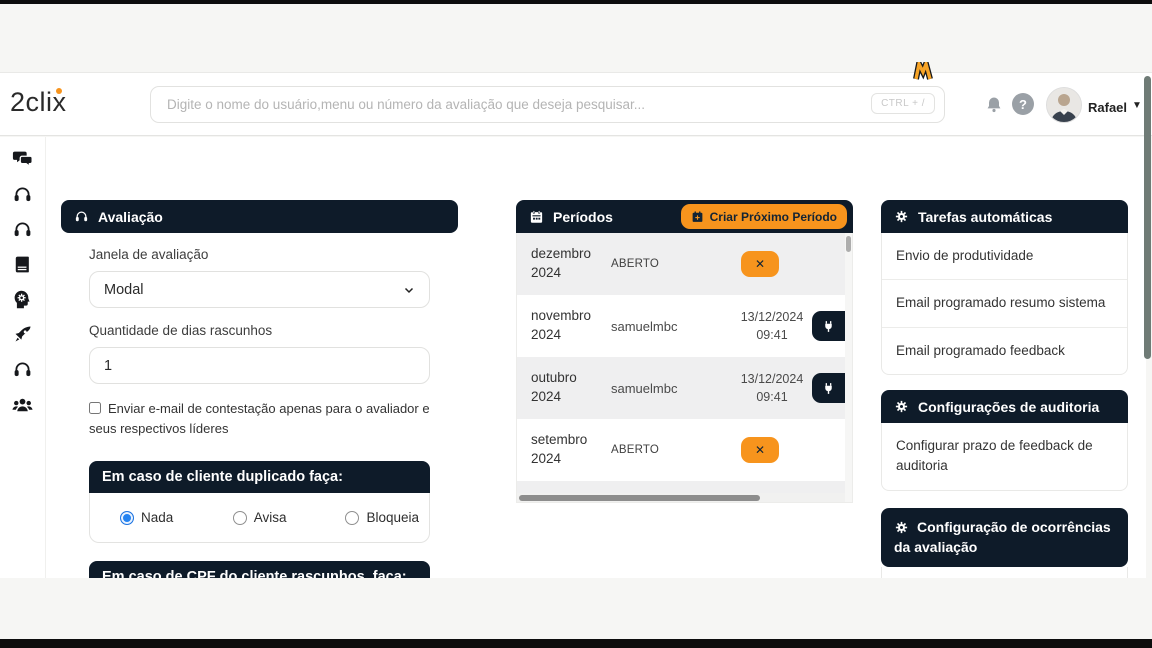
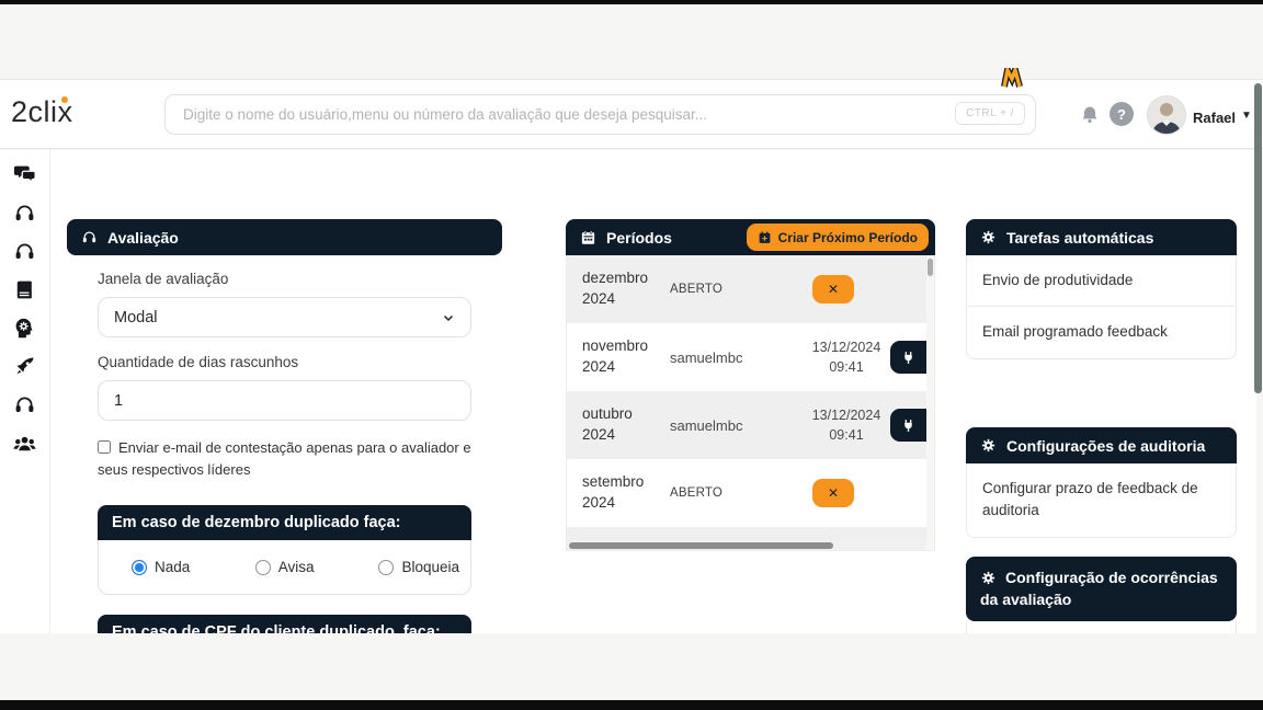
  2clix
  Digite o nome do usuário,menu ou número da avaliação que deseja pesquisar...
  CTRL + /
  ?
  Rafael
  ▼
  Avaliação
  Janela de avaliação
  Modal
  Quantidade de dias rascunhos
  1
  Enviar e-mail de contestação apenas para o avaliador e seus respectivos líderes
- Em caso de cliente duplicado faça:
+ Em caso de dezembro duplicado faça:
  Nada
  Avisa
  Bloqueia
- Em caso de CPF do cliente rascunhos, faça:
+ Em caso de CPF do cliente duplicado, faça:
  Períodos
  Criar Próximo Período
  dezembro
  2024
  ABERTO
  ✕
  novembro
  2024
  samuelmbc
  13/12/2024
  09:41
  outubro
  2024
  samuelmbc
  13/12/2024
  09:41
  setembro
  2024
  ABERTO
  ✕
  Tarefas automáticas
  Envio de produtividade
- Email programado resumo sistema
  Email programado feedback
  Configurações de auditoria
  Configurar prazo de feedback de auditoria
  Configuração de ocorrências da avaliação
